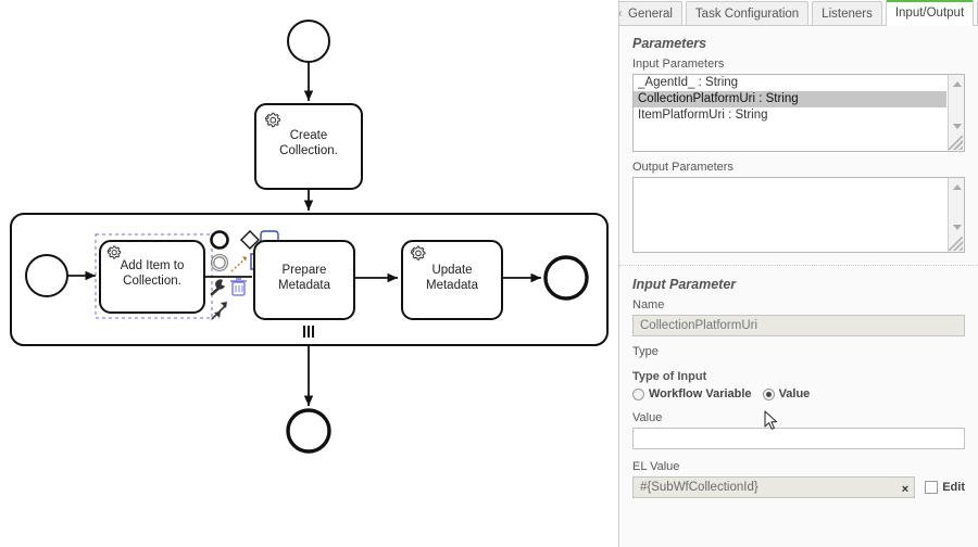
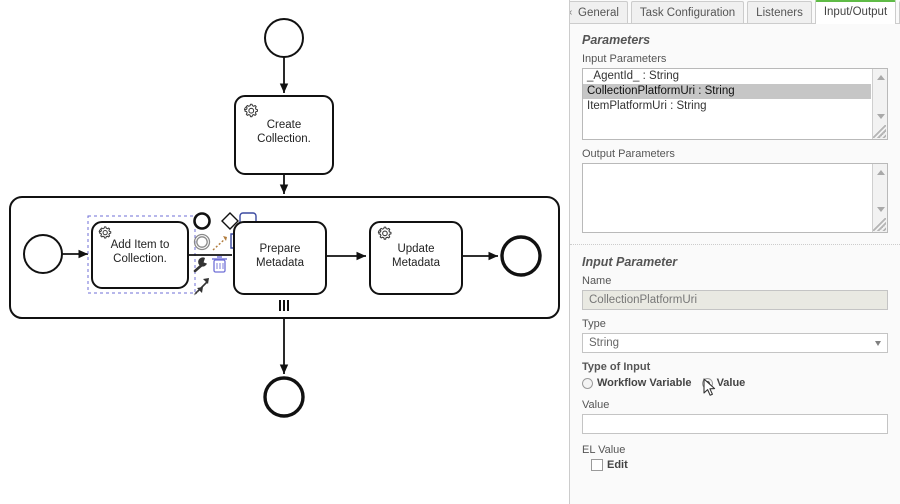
  Create
  Collection.
  Add Item to
  Collection.
  Prepare
  Metadata
  Update
  Metadata
  ‹
  General
  Task Configuration
  Listeners
  Input/Output
  Parameters
  Input Parameters
  _AgentId_ : String
  CollectionPlatformUri : String
  ItemPlatformUri : String
  Output Parameters
  Input Parameter
  Name
  CollectionPlatformUri
  Type
+ String
  Type of Input
  Workflow Variable
  Value
  Value
  EL Value
- #{SubWfCollectionId}
- ×
  Edit
